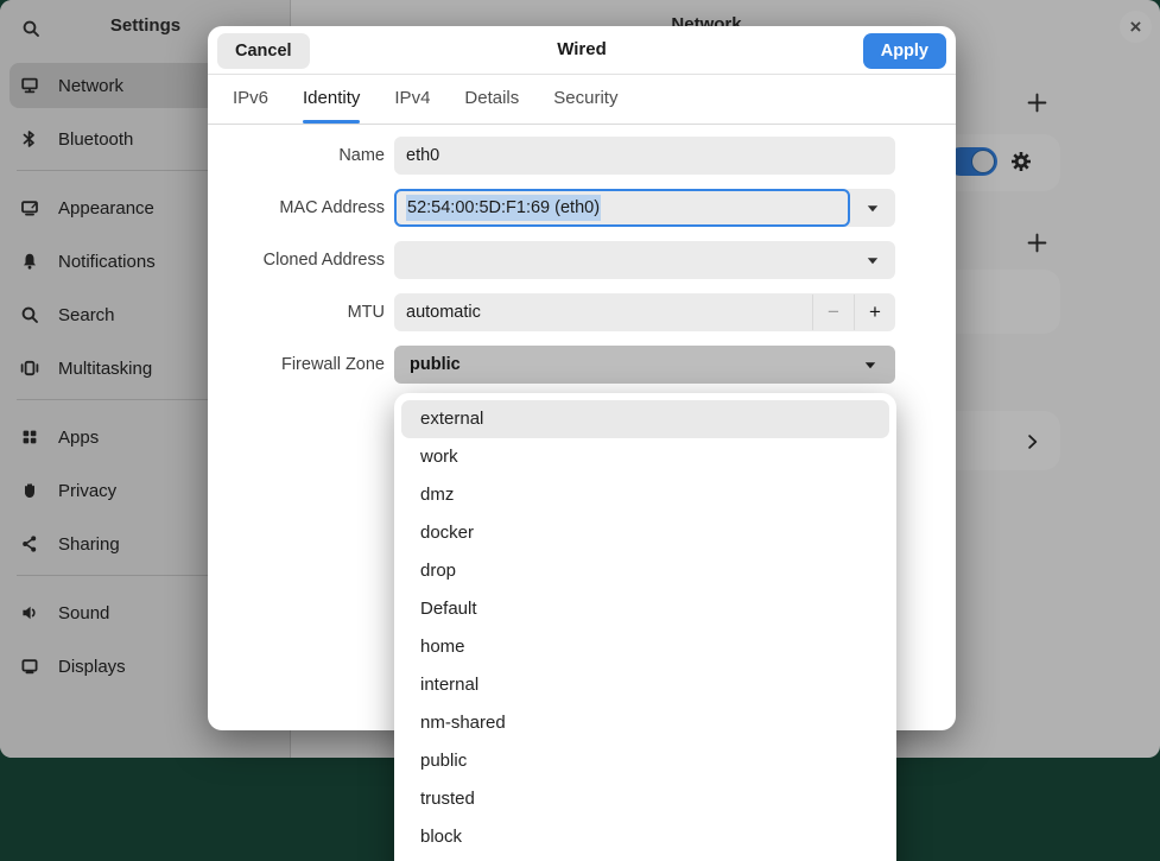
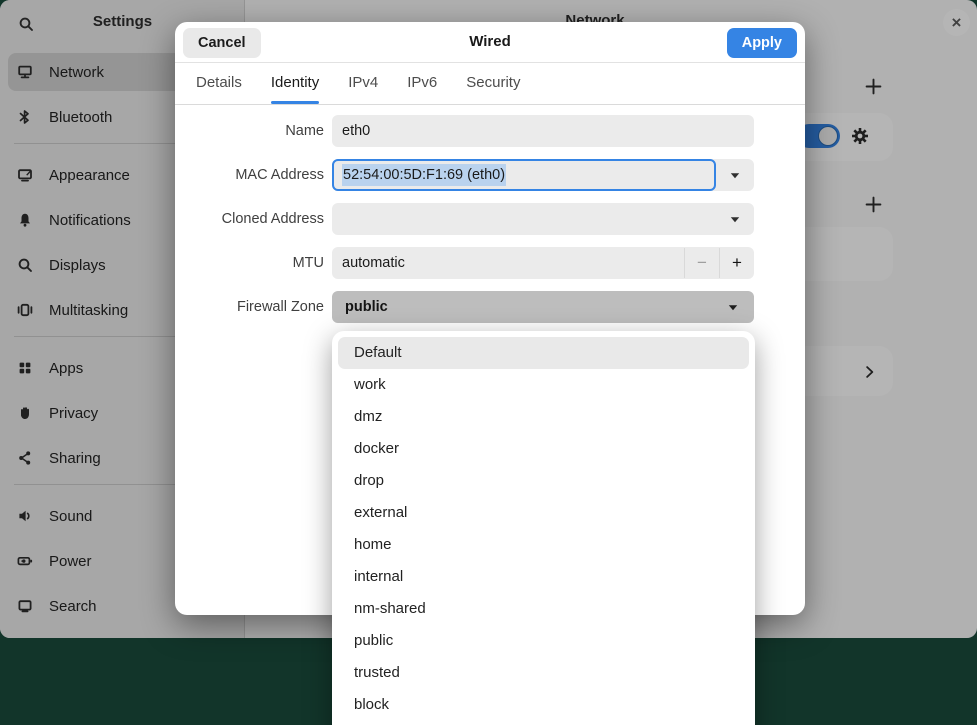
  Settings
  Network
  Bluetooth
  Appearance
  Notifications
- Search
+ Displays
  Multitasking
  Apps
  Privacy
  Sharing
  Sound
+ Power
- Displays
+ Search
  Network
  ×
  Wired
  Cancel
  Apply
- IPv6
+ Details
  Identity
  IPv4
- Details
+ IPv6
  Security
  Name
  eth0
  MAC Address
  52:54:00:5D:F1:69 (eth0)
  Cloned Address
  MTU
  automatic
  −
  +
  Firewall Zone
  public
- external
+ Default
  work
  dmz
  docker
  drop
- Default
+ external
  home
  internal
  nm-shared
  public
  trusted
  block
